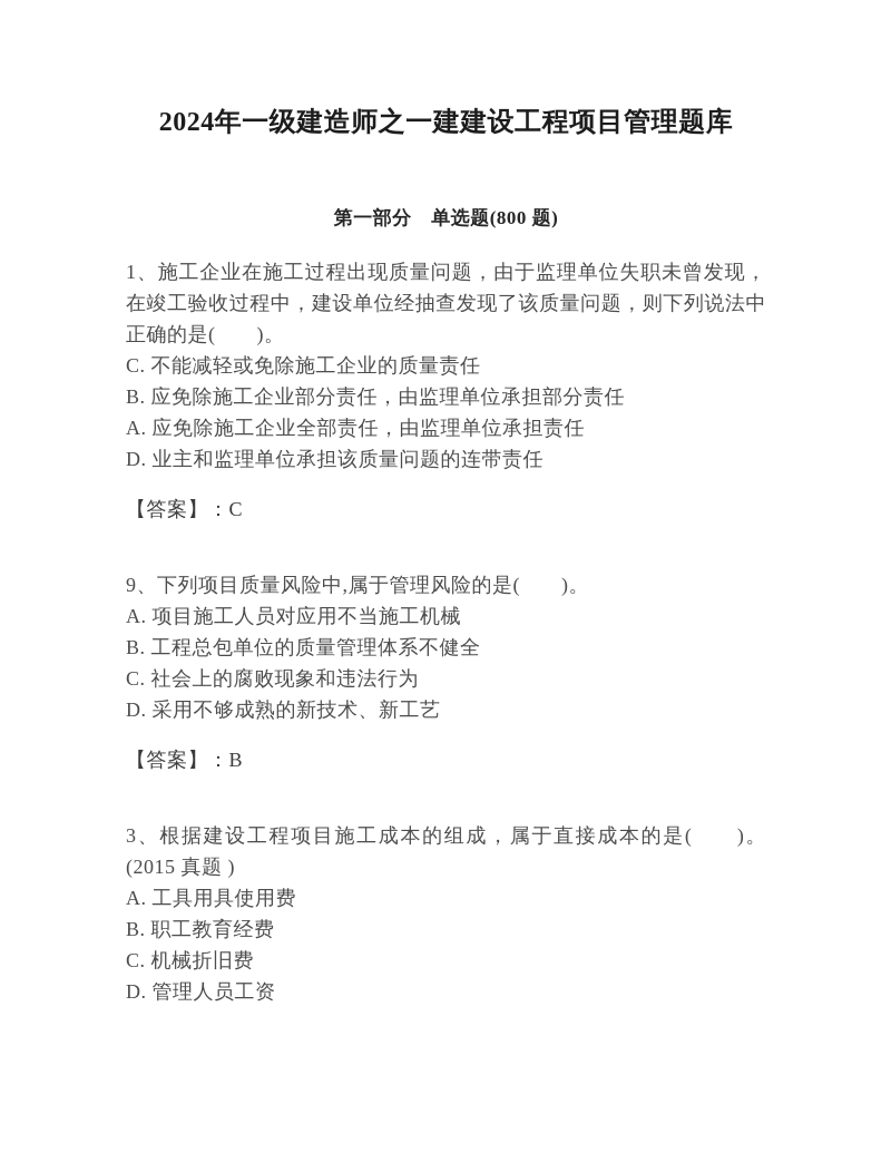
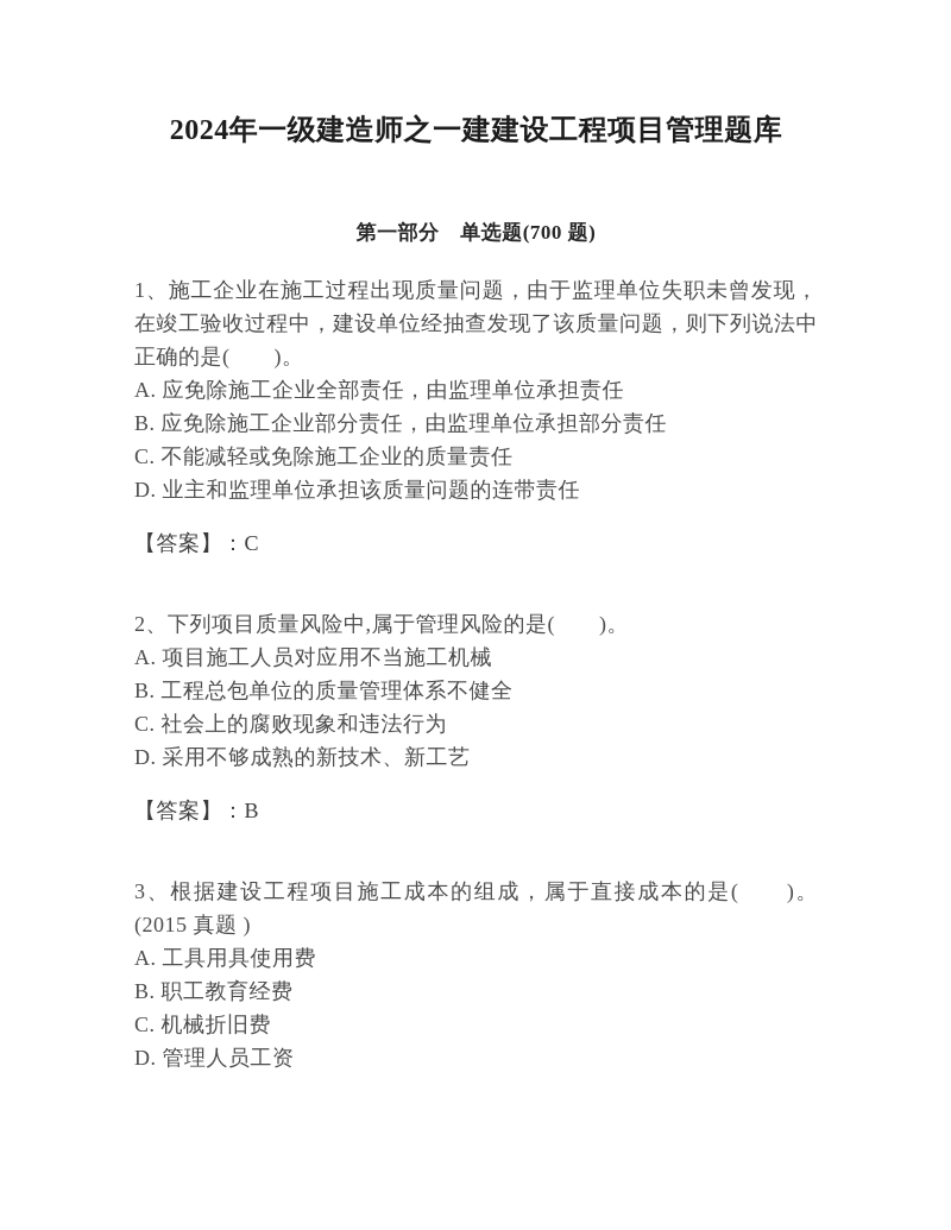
  2024年一级建造师之一建建设工程项目管理题库
- 第一部分 单选题(800 题)
+ 第一部分 单选题(700 题)
  1、施工企业在施工过程出现质量问题，由于监理单位失职未曾发现，在竣工验收过程中，建设单位经抽查发现了该质量问题，则下列说法中正确的是( )。
- C. 不能减轻或免除施工企业的质量责任
+ A. 应免除施工企业全部责任，由监理单位承担责任
  B. 应免除施工企业部分责任，由监理单位承担部分责任
- A. 应免除施工企业全部责任，由监理单位承担责任
+ C. 不能减轻或免除施工企业的质量责任
  D. 业主和监理单位承担该质量问题的连带责任
  【答案】：C
- 9、下列项目质量风险中,属于管理风险的是( )。
+ 2、下列项目质量风险中,属于管理风险的是( )。
  A. 项目施工人员对应用不当施工机械
  B. 工程总包单位的质量管理体系不健全
  C. 社会上的腐败现象和违法行为
  D. 采用不够成熟的新技术、新工艺
  【答案】：B
  3、根据建设工程项目施工成本的组成，属于直接成本的是( )。(2015 真题 )
  A. 工具用具使用费
  B. 职工教育经费
  C. 机械折旧费
  D. 管理人员工资
